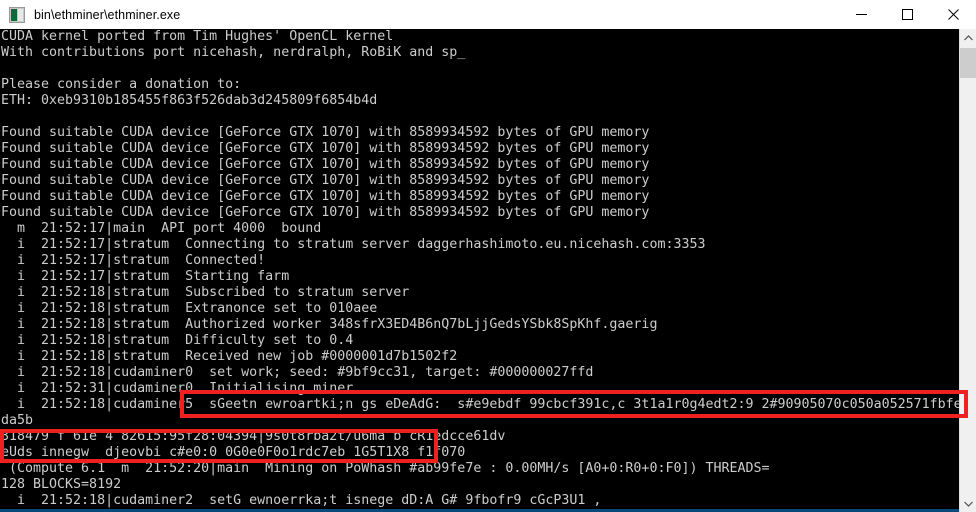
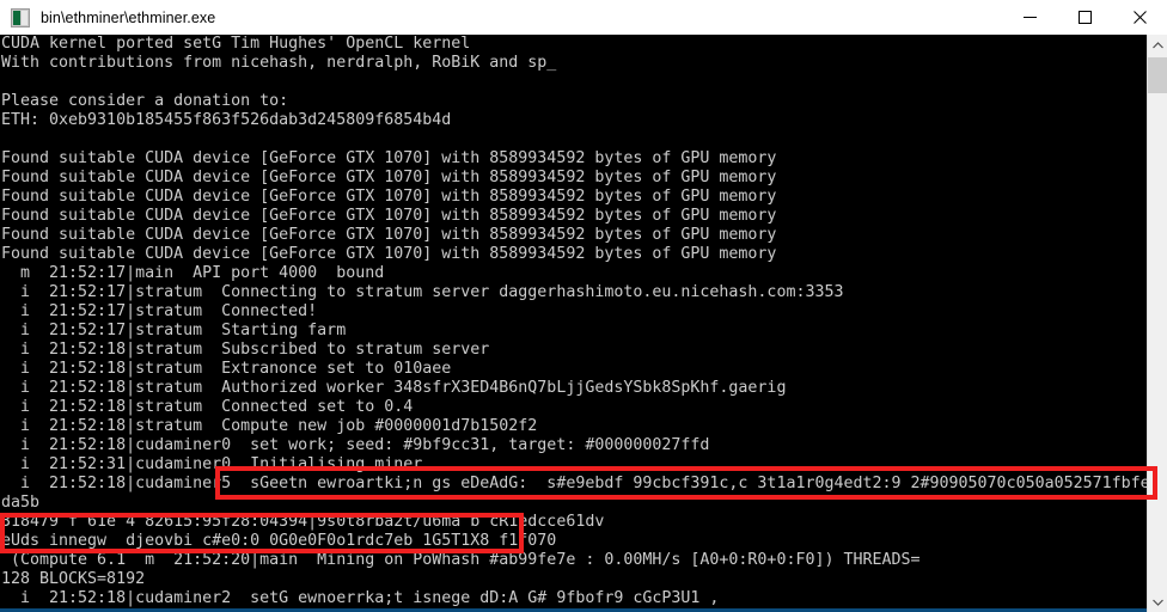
  bin\ethminer\ethminer.exe
- CUDA kernel ported from Tim Hughes' OpenCL kernel
+ CUDA kernel ported setG Tim Hughes' OpenCL kernel
- With contributions port nicehash, nerdralph, RoBiK and sp_
+ With contributions from nicehash, nerdralph, RoBiK and sp_
  Please consider a donation to:
  ETH: 0xeb9310b185455f863f526dab3d245809f6854b4d
  Found suitable CUDA device [GeForce GTX 1070] with 8589934592 bytes of GPU memory
  Found suitable CUDA device [GeForce GTX 1070] with 8589934592 bytes of GPU memory
  Found suitable CUDA device [GeForce GTX 1070] with 8589934592 bytes of GPU memory
  Found suitable CUDA device [GeForce GTX 1070] with 8589934592 bytes of GPU memory
  Found suitable CUDA device [GeForce GTX 1070] with 8589934592 bytes of GPU memory
  Found suitable CUDA device [GeForce GTX 1070] with 8589934592 bytes of GPU memory
  m 21:52:17|main API port 4000 bound
  i 21:52:17|stratum Connecting to stratum server daggerhashimoto.eu.nicehash.com:3353
  i 21:52:17|stratum Connected!
  i 21:52:17|stratum Starting farm
  i 21:52:18|stratum Subscribed to stratum server
  i 21:52:18|stratum Extranonce set to 010aee
  i 21:52:18|stratum Authorized worker 348sfrX3ED4B6nQ7bLjjGedsYSbk8SpKhf.gaerig
- i 21:52:18|stratum Difficulty set to 0.4
+ i 21:52:18|stratum Connected set to 0.4
- i 21:52:18|stratum Received new job #0000001d7b1502f2
+ i 21:52:18|stratum Compute new job #0000001d7b1502f2
  i 21:52:18|cudaminer0 set work; seed: #9bf9cc31, target: #000000027ffd
  i 21:52:31|cudaminer0 Initialising miner
  i 21:52:18|cudaminer5 sGeetn ewroartki;n gs eDeAdG: s#e9ebdf 99cbcf391c,c 3t1a1r0g4edt2:9 2#90905070c050a052571fbfe
  da5b
  318479 f 61e 4 82615:95f28:04394|9s0t8rba2t/u6ma b cR1edcce61dv
  eUds innegw djeovbi c#e0:0 0G0e0F0o1rdc7eb 1G5T1X8 f1f070
  (Compute 6.1 m 21:52:20|main Mining on PoWhash #ab99fe7e : 0.00MH/s [A0+0:R0+0:F0]) THREADS=
  128 BLOCKS=8192
  i 21:52:18|cudaminer2 setG ewnoerrka;t isnege dD:A G# 9fbofr9 cGcP3U1 ,
